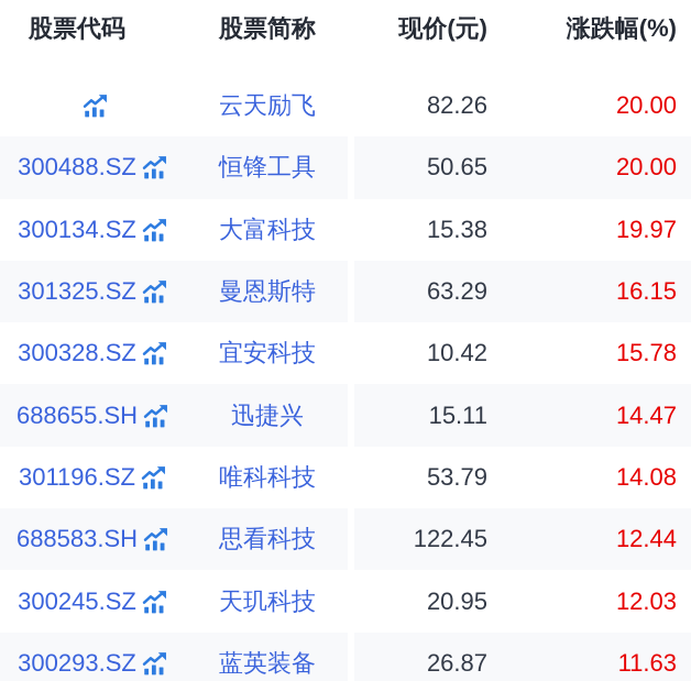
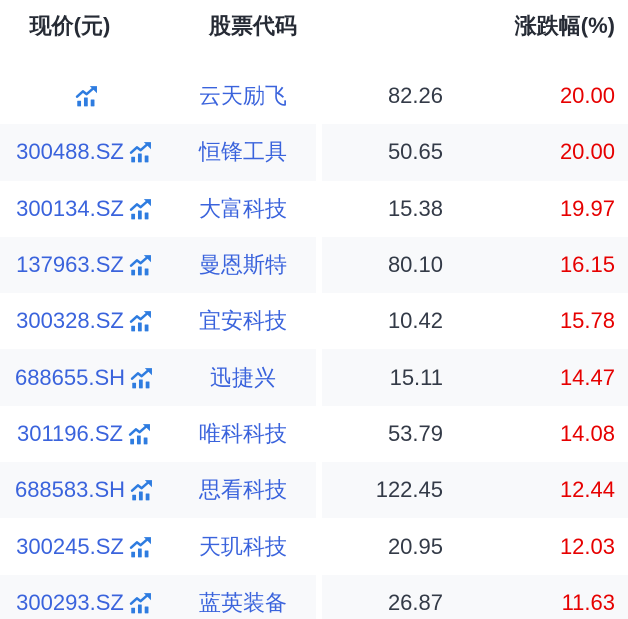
- 股票代码
+ 现价(元)
- 股票简称
- 现价(元)
+ 股票代码
  涨跌幅(%)
  云天励飞
  82.26
  20.00
  300488.SZ
  恒锋工具
  50.65
  20.00
  300134.SZ
  大富科技
  15.38
  19.97
- 301325.SZ
+ 137963.SZ
  曼恩斯特
- 63.29
+ 80.10
  16.15
  300328.SZ
  宜安科技
  10.42
  15.78
  688655.SH
  迅捷兴
  15.11
  14.47
  301196.SZ
  唯科科技
  53.79
  14.08
  688583.SH
  思看科技
  122.45
  12.44
  300245.SZ
  天玑科技
  20.95
  12.03
  300293.SZ
  蓝英装备
  26.87
  11.63
